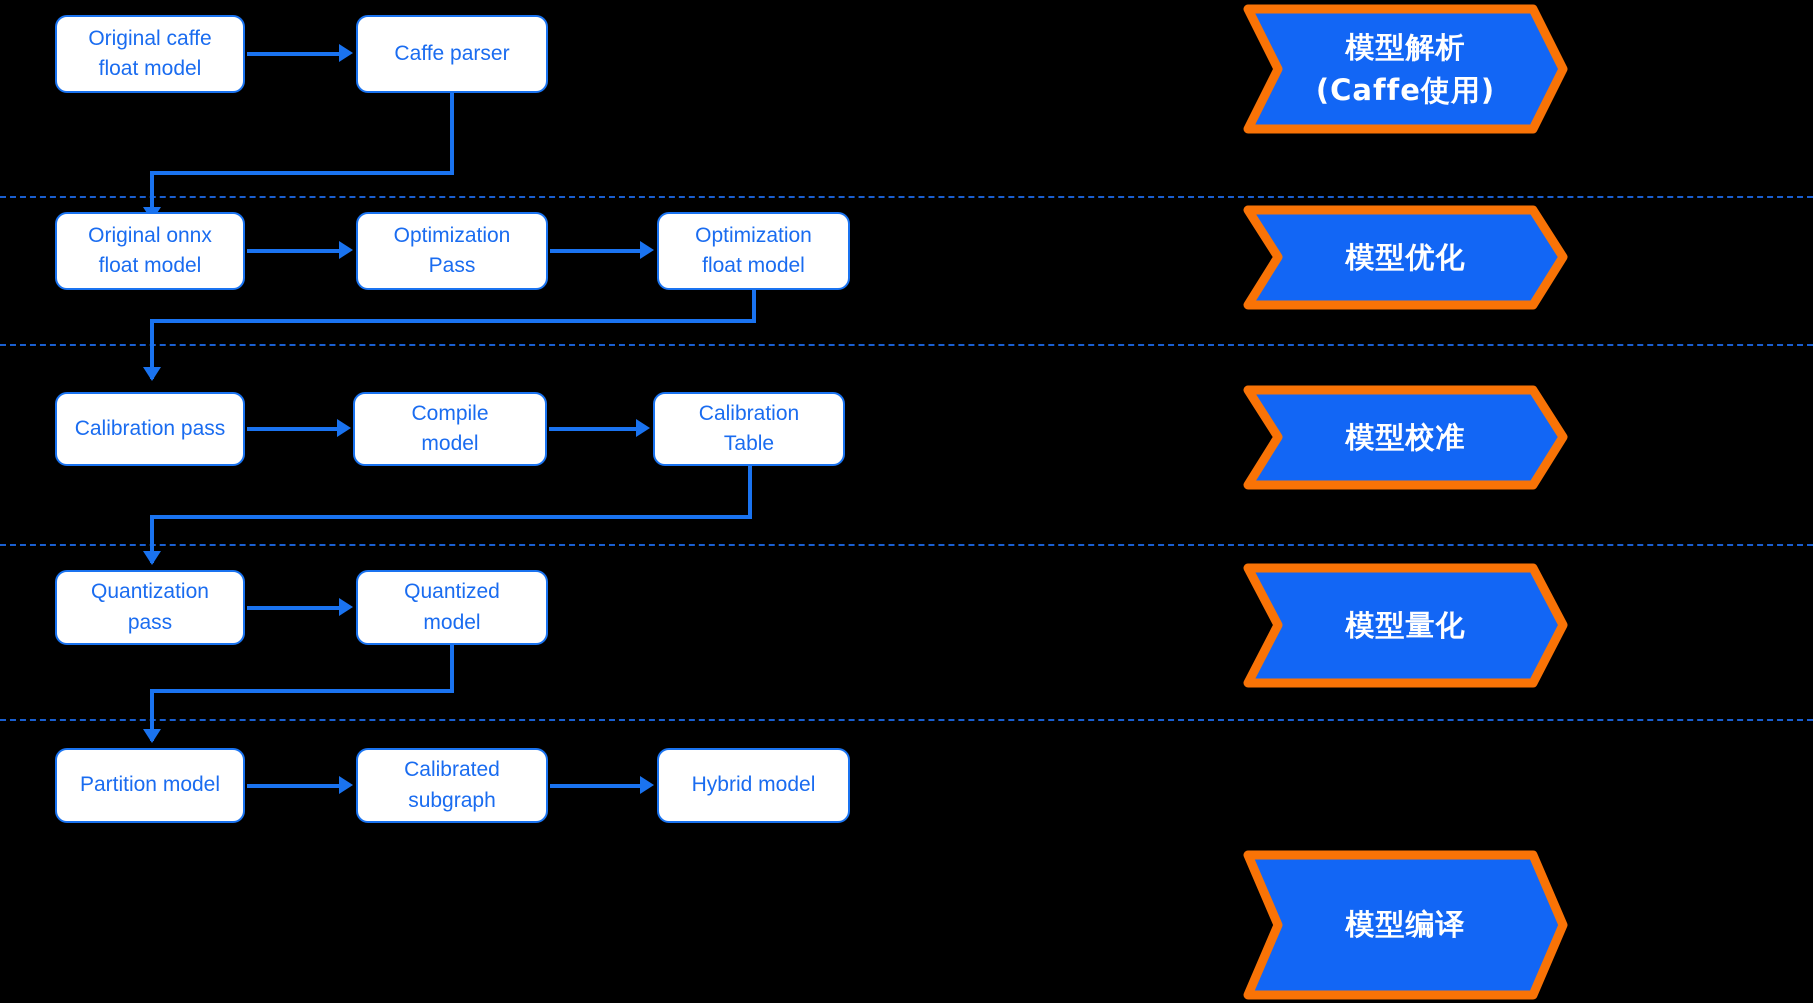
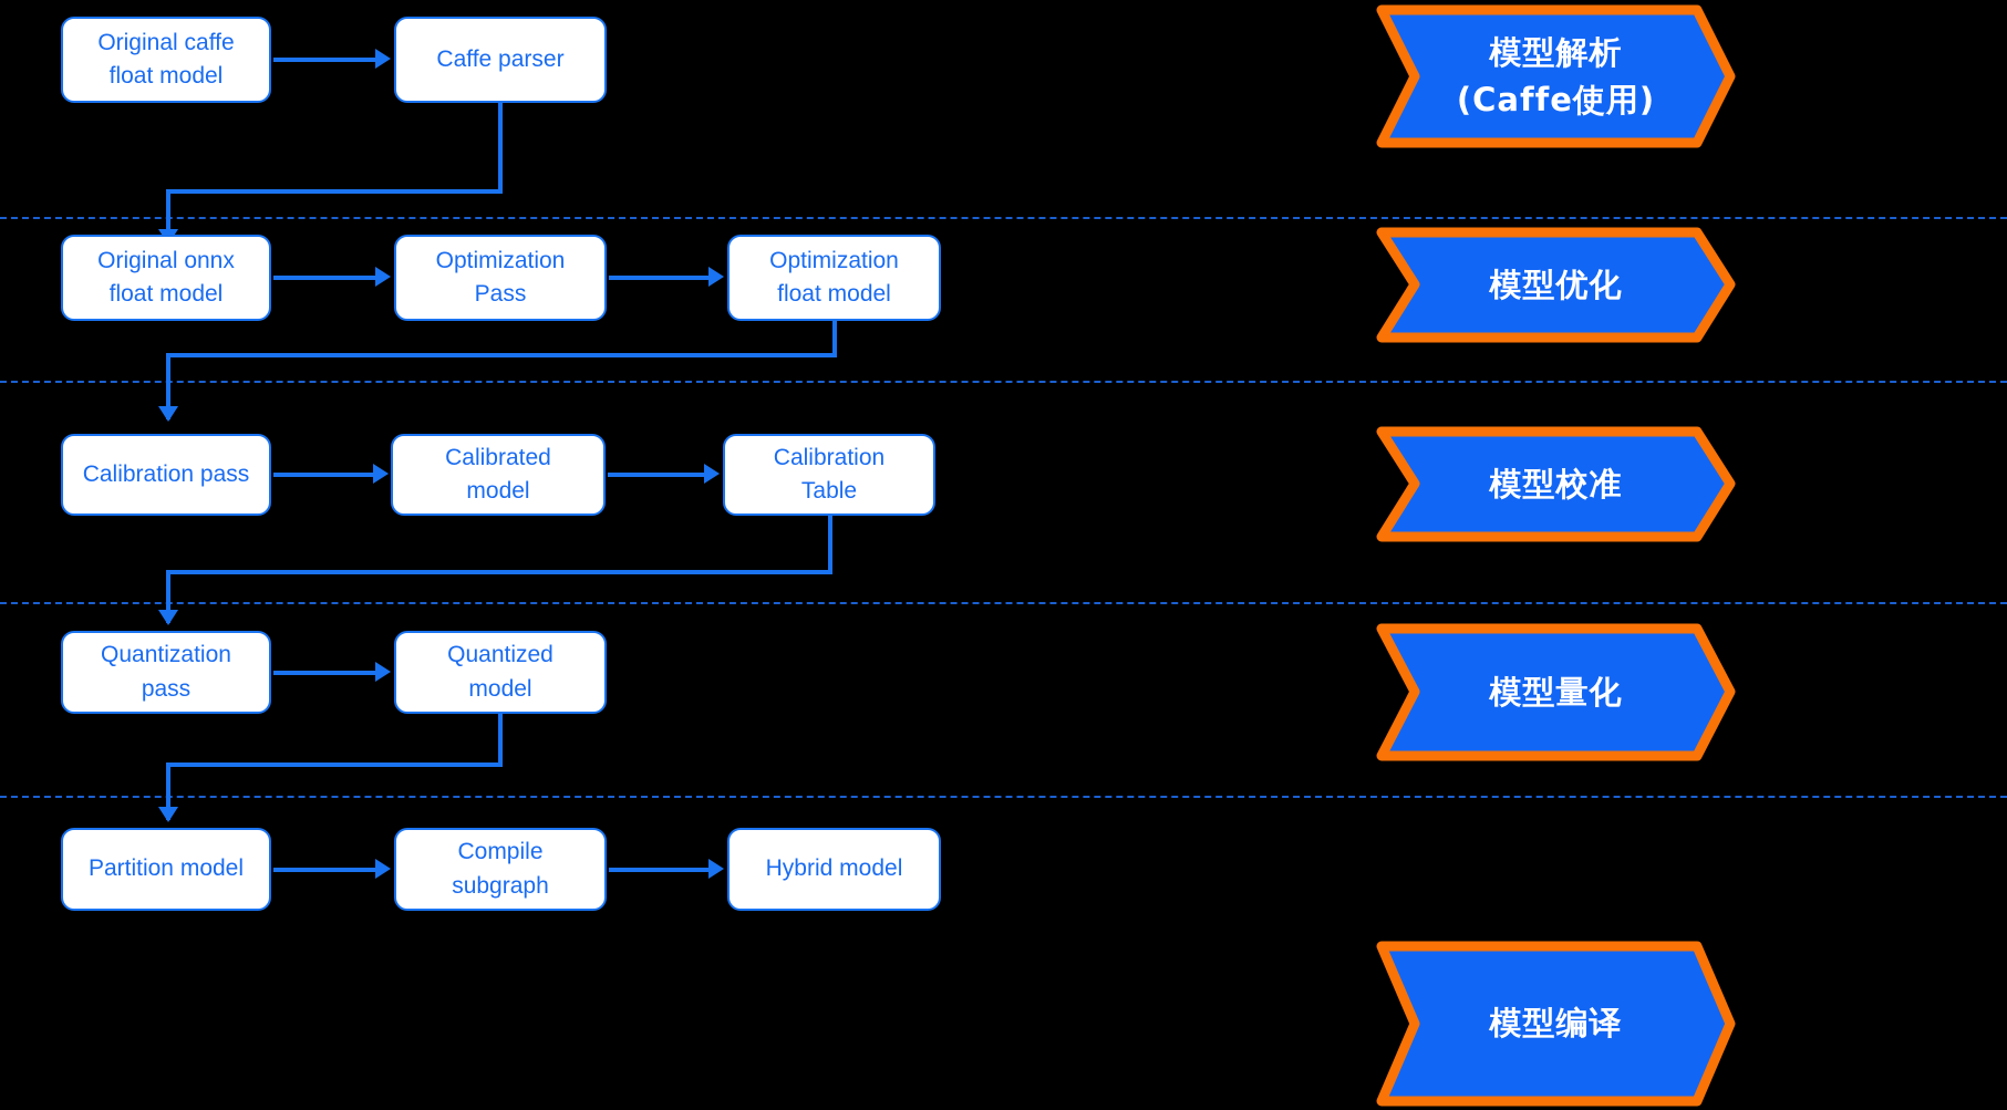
  Original caffe
  float model
  Caffe parser
  Original onnx
  float model
  Optimization
  Pass
  Optimization
  float model
  Calibration pass
- Compile
+ Calibrated
  model
  Calibration
  Table
  Quantization
  pass
  Quantized
  model
  Partition model
- Calibrated
+ Compile
  subgraph
  Hybrid model
  模型解析
  (Caffe使用)
  模型优化
  模型校准
  模型量化
  模型编译
